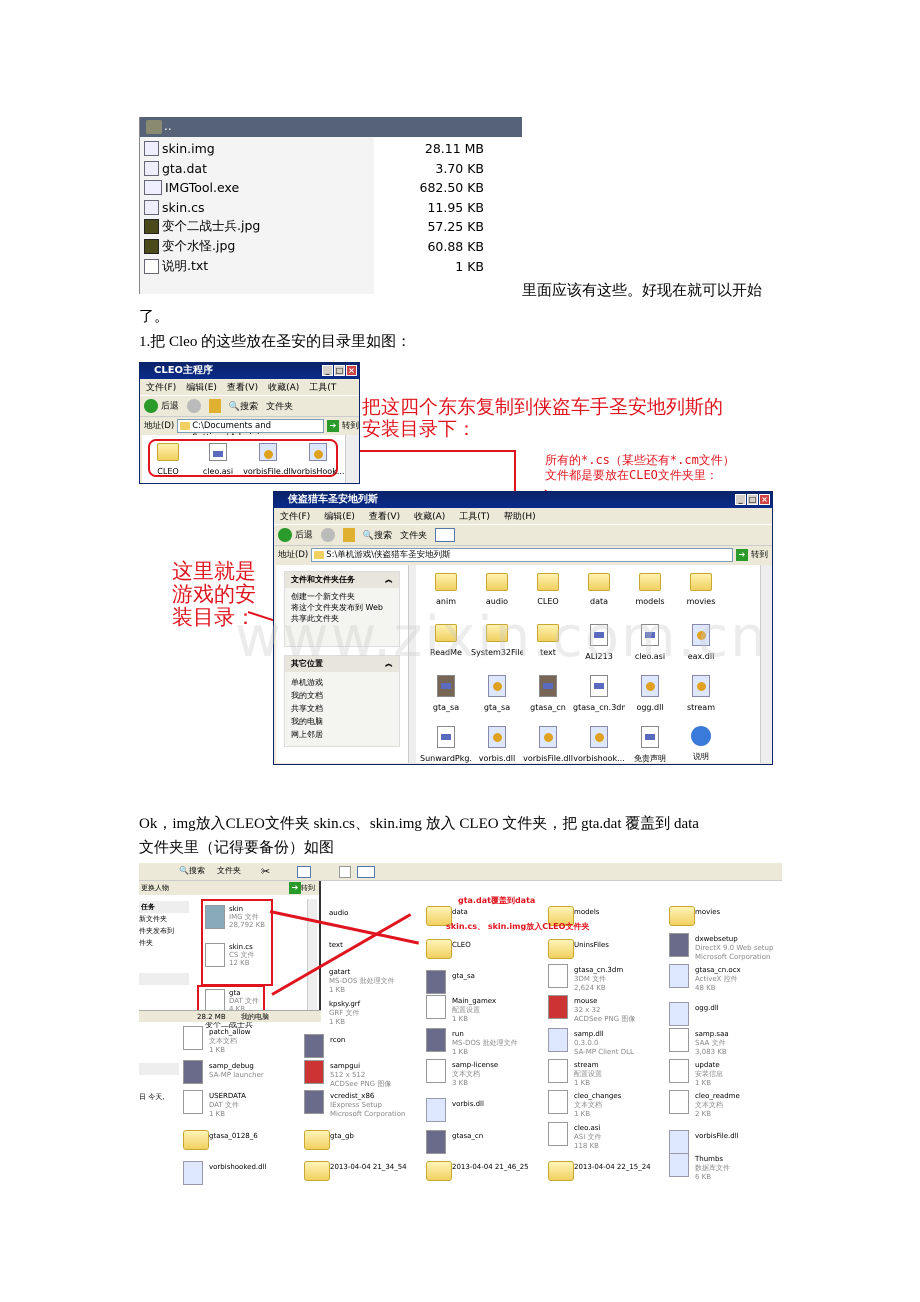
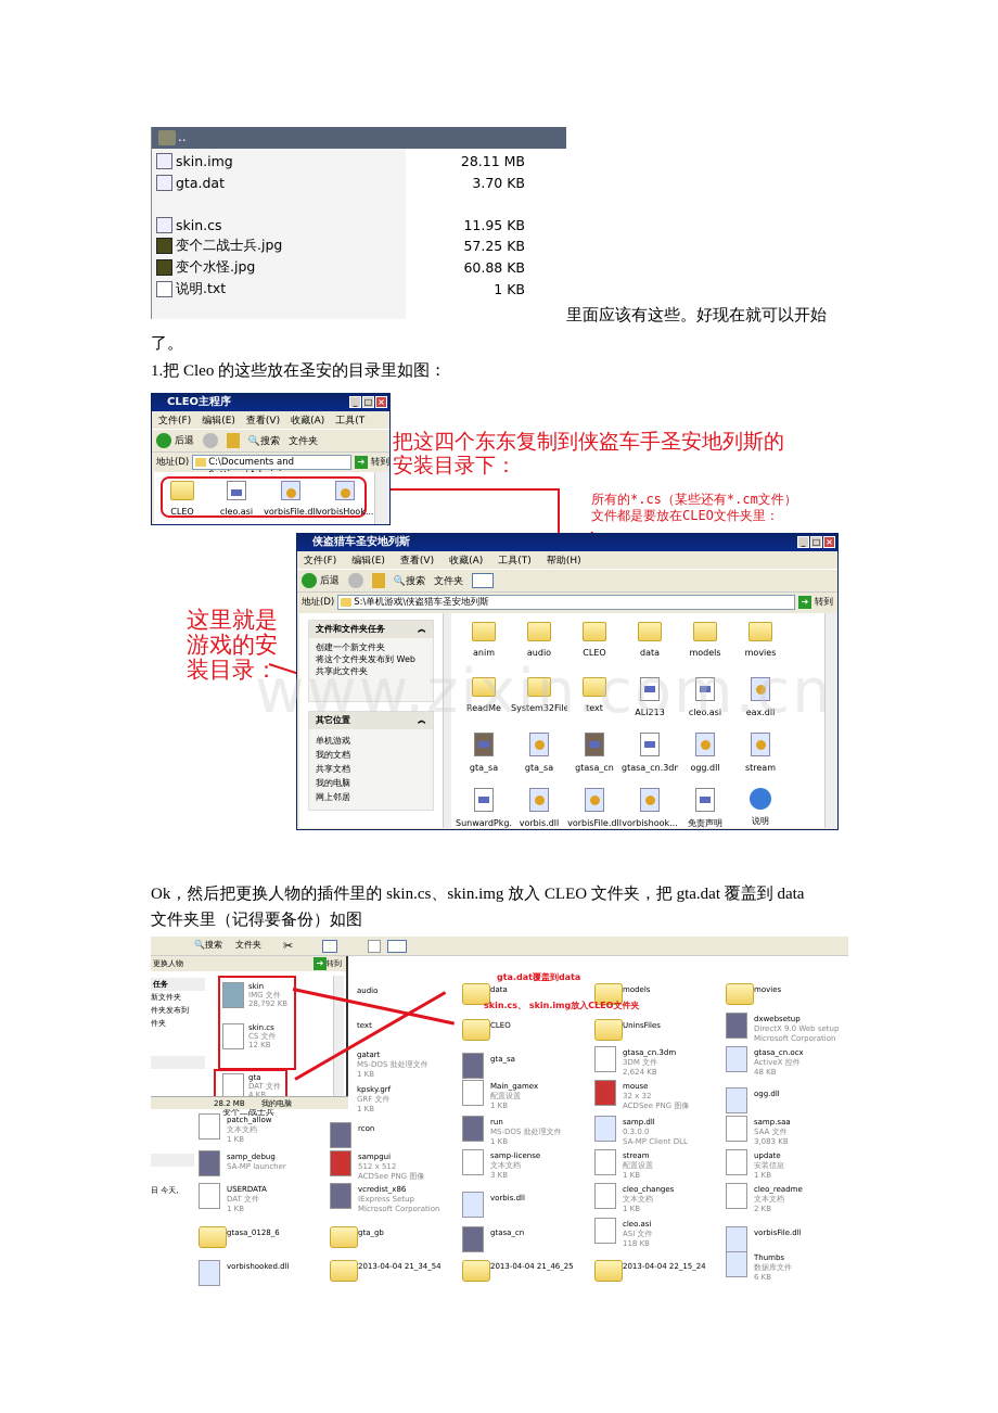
  ..
  skin.img
  28.11 MB
  gta.dat
  3.70 KB
- IMGTool.exe
- 682.50 KB
  skin.cs
  11.95 KB
  变个二战士兵.jpg
  57.25 KB
  变个水怪.jpg
  60.88 KB
  说明.txt
  1 KB
  里面应该有这些。好现在就可以开始
  了。
  1.把 Cleo 的这些放在圣安的目录里如图：
  CLEO主程序
  _
  □
  ×
  文件(F)
  编辑(E)
  查看(V)
  收藏(A)
  工具(T
  后退
  🔍搜索
  文件夹
  地址(D)
  ➔
  转到
  CLEO
  cleo.asi
  vorbisFile.dll
  vorbisHook...
  把这四个东东复制到侠盗车手圣安地列斯的
  安装目录下：
  所有的*.cs（某些还有*.cm文件）
  文件都是要放在CLEO文件夹里：
  这里就是
  游戏的安
  装目录：
  侠盗猎车圣安地列斯
  _
  □
  ×
  文件(F)
  编辑(E)
  查看(V)
  收藏(A)
  工具(T)
  帮助(H)
  后退
  🔍搜索
  文件夹
  地址(D)
  S:\单机游戏\侠盗猎车圣安地列斯
  ➔
  转到
  文件和文件夹任务
  ︽
  创建一个新文件夹
  将这个文件夹发布到 Web
  共享此文件夹
  其它位置
  ︽
  单机游戏
  我的文档
  共享文档
  我的电脑
  网上邻居
  anim
  audio
  CLEO
  data
  models
  movies
  ReadMe
  System32File
  text
  ALI213
  cleo.asi
  eax.dll
  gta_sa
  gta_sa
  gtasa_cn
  gtasa_cn.3d
  ogg.dll
  stream
  SunwardPkg.
  vorbis.dll
  vorbisFile.dll
  vorbishook...
  免责声明
  说明
  www.zixin.com.cn
- Ok，img放入CLEO文件夹 skin.cs、skin.img 放入 CLEO 文件夹，把 gta.dat 覆盖到 data
+ Ok，然后把更换人物的插件里的 skin.cs、skin.img 放入 CLEO 文件夹，把 gta.dat 覆盖到 data
  文件夹里（记得要备份）如图
  🔍搜索
  文件夹
  ✂
  更换人物
  ➔ 转到
  任务
  新文件夹
  件夹发布到
  件夹
  skin
  IMG 文件
  28,792 KB
  skin.cs
  CS 文件
  12 KB
  gta
  DAT 文件
  4 KB
  变个二战士兵
  28.2 MB
  我的电脑
  audio
  text
  gatart
  MS-DOS 批处理文件
  1 KB
  kpsky.grf
  GRF 文件
  1 KB
  日 今天,
  data
  models
  movies
  CLEO
  UninsFiles
  dxwebsetup
  DirectX 9.0 Web setup
  Microsoft Corporation
  gta_sa
  gtasa_cn.3dm
  3DM 文件
  2,624 KB
  gtasa_cn.ocx
  ActiveX 控件
  48 KB
  Main_gamex
  配置设置
  1 KB
  mouse
  32 x 32
  ACDSee PNG 图像
  ogg.dll
  patch_allow
  文本文档
  1 KB
  rcon
  run
  MS-DOS 批处理文件
  1 KB
  samp.dll
  0.3.0.0
  SA-MP Client DLL
  samp.saa
  SAA 文件
  3,083 KB
  samp_debug
  SA-MP launcher
  sampgui
  512 x 512
  ACDSee PNG 图像
  samp-license
  文本文档
  3 KB
  stream
  配置设置
  1 KB
  update
  安装信息
  1 KB
  USERDATA
  DAT 文件
  1 KB
  vcredist_x86
  IExpress Setup
  Microsoft Corporation
  vorbis.dll
  cleo_changes
  文本文档
  1 KB
  cleo_readme
  文本文档
  2 KB
  gtasa_0128_6
  gta_gb
  gtasa_cn
  cleo.asi
  ASI 文件
  118 KB
  vorbisFile.dll
  vorbishooked.dll
  2013-04-04 21_34_54
  2013-04-04 21_46_25
  2013-04-04 22_15_24
  Thumbs
  数据库文件
  6 KB
  gta.dat覆盖到data
  skin.cs、 skin.img放入CLEO文件夹
